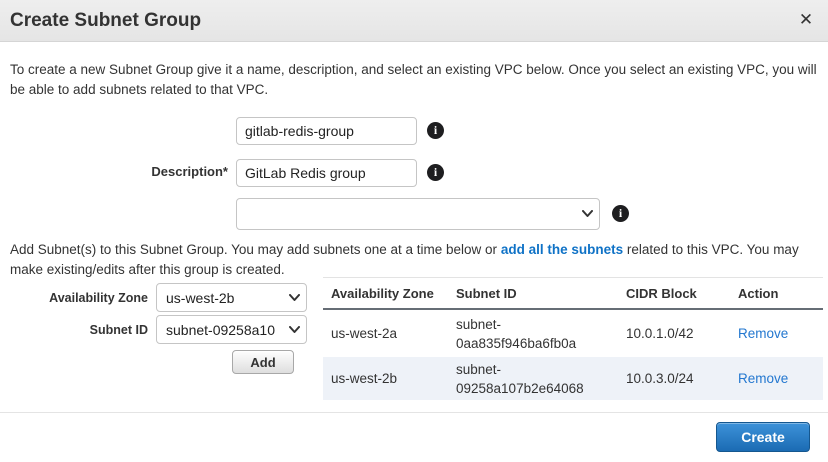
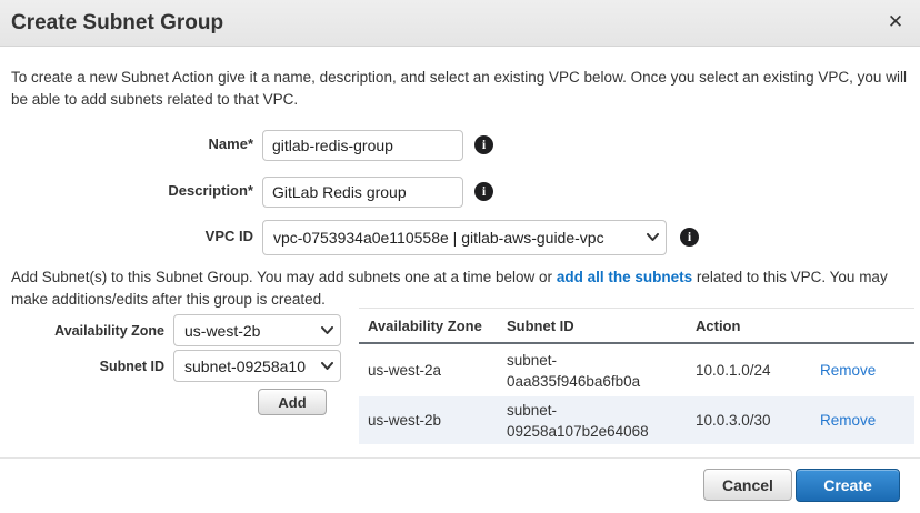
  Create Subnet Group
  ✕
- To create a new Subnet Group give it a name, description, and select an existing VPC below. Once you select an existing VPC, you will be able to add subnets related to that VPC.
+ To create a new Subnet Action give it a name, description, and select an existing VPC below. Once you select an existing VPC, you will be able to add subnets related to that VPC.
+ Name*
  gitlab-redis-group
  i
  Description*
  GitLab Redis group
  i
+ VPC ID
+ vpc-0753934a0e110558e | gitlab-aws-guide-vpc
  i
- Add Subnet(s) to this Subnet Group. You may add subnets one at a time below or add all the subnets related to this VPC. You may make existing/edits after this group is created.
+ Add Subnet(s) to this Subnet Group. You may add subnets one at a time below or add all the subnets related to this VPC. You may make additions/edits after this group is created.
  Availability Zone
  us-west-2b
  Subnet ID
  subnet-09258a10
  Add
  Availability Zone
  Subnet ID
- CIDR Block
  Action
  us-west-2a
  subnet-0aa835f946ba6fb0a
- 10.0.1.0/42
+ 10.0.1.0/24
  Remove
  us-west-2b
  subnet-09258a107b2e64068
- 10.0.3.0/24
+ 10.0.3.0/30
  Remove
+ Cancel
  Create
